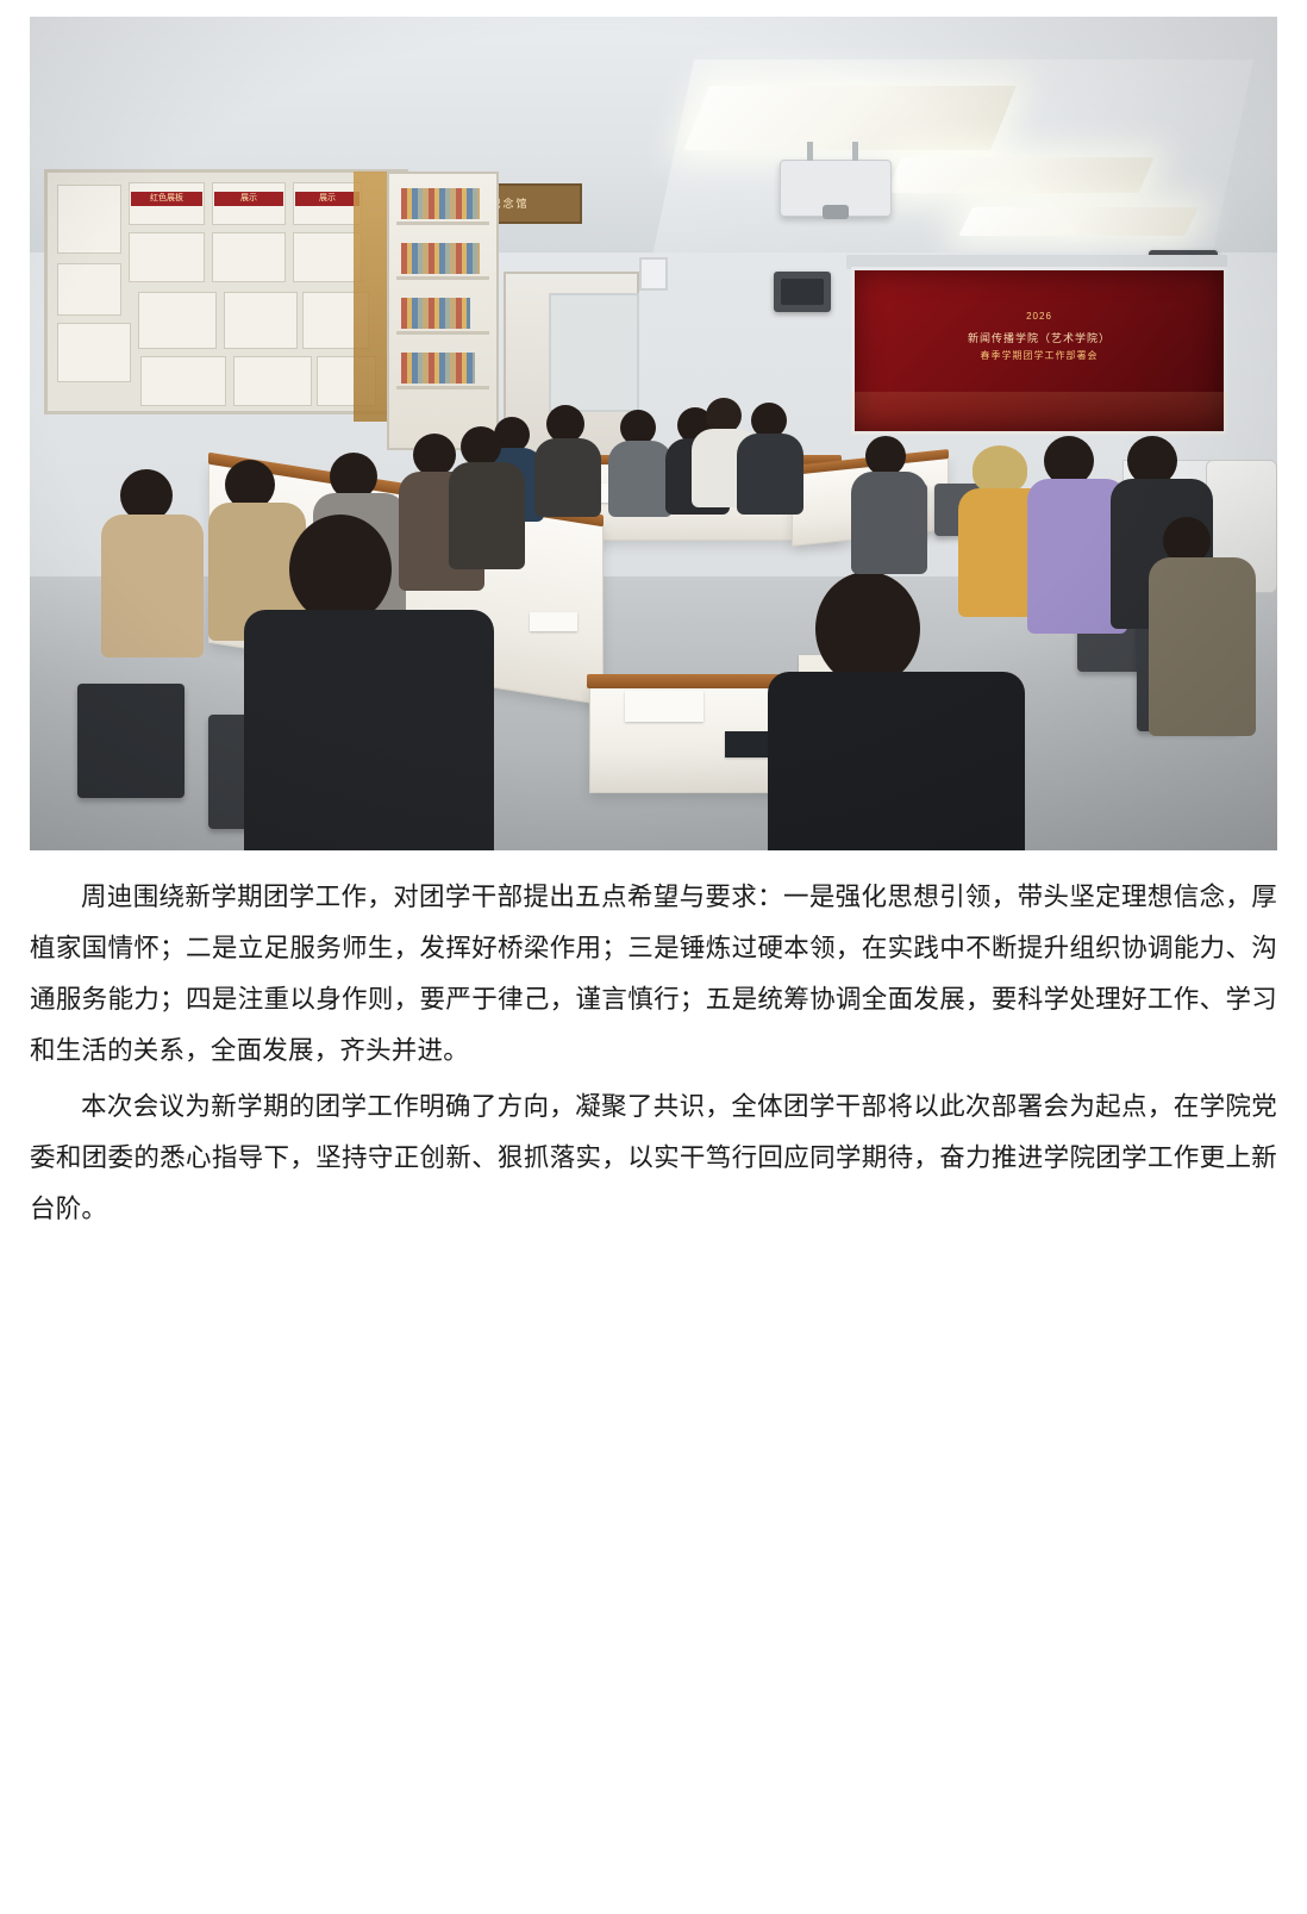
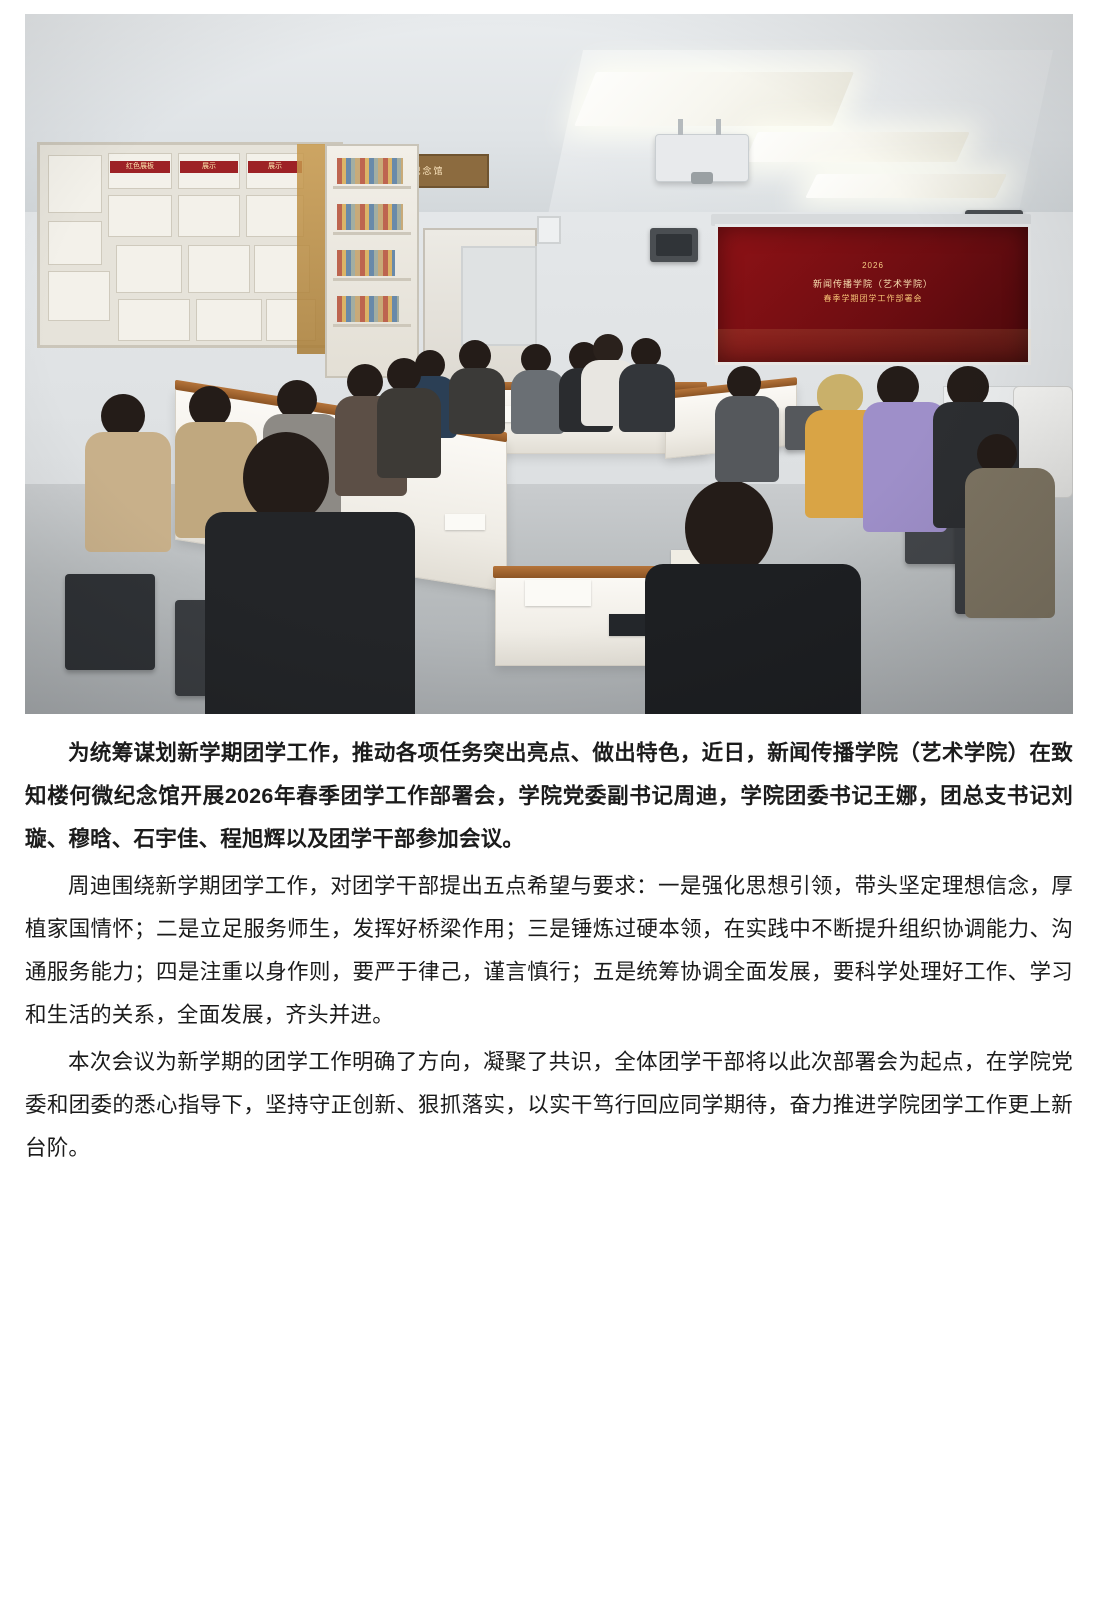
+ 为统筹谋划新学期团学工作，推动各项任务突出亮点、做出特色，近日，新闻传播学院（艺术学院）在致知楼何微纪念馆开展2026年春季团学工作部署会，学院党委副书记周迪，学院团委书记王娜，团总支书记刘璇、穆晗、石宇佳、程旭辉以及团学干部参加会议。
  周迪围绕新学期团学工作，对团学干部提出五点希望与要求：一是强化思想引领，带头坚定理想信念，厚植家国情怀；二是立足服务师生，发挥好桥梁作用；三是锤炼过硬本领，在实践中不断提升组织协调能力、沟通服务能力；四是注重以身作则，要严于律己，谨言慎行；五是统筹协调全面发展，要科学处理好工作、学习和生活的关系，全面发展，齐头并进。
  本次会议为新学期的团学工作明确了方向，凝聚了共识，全体团学干部将以此次部署会为起点，在学院党委和团委的悉心指导下，坚持守正创新、狠抓落实，以实干笃行回应同学期待，奋力推进学院团学工作更上新台阶。
